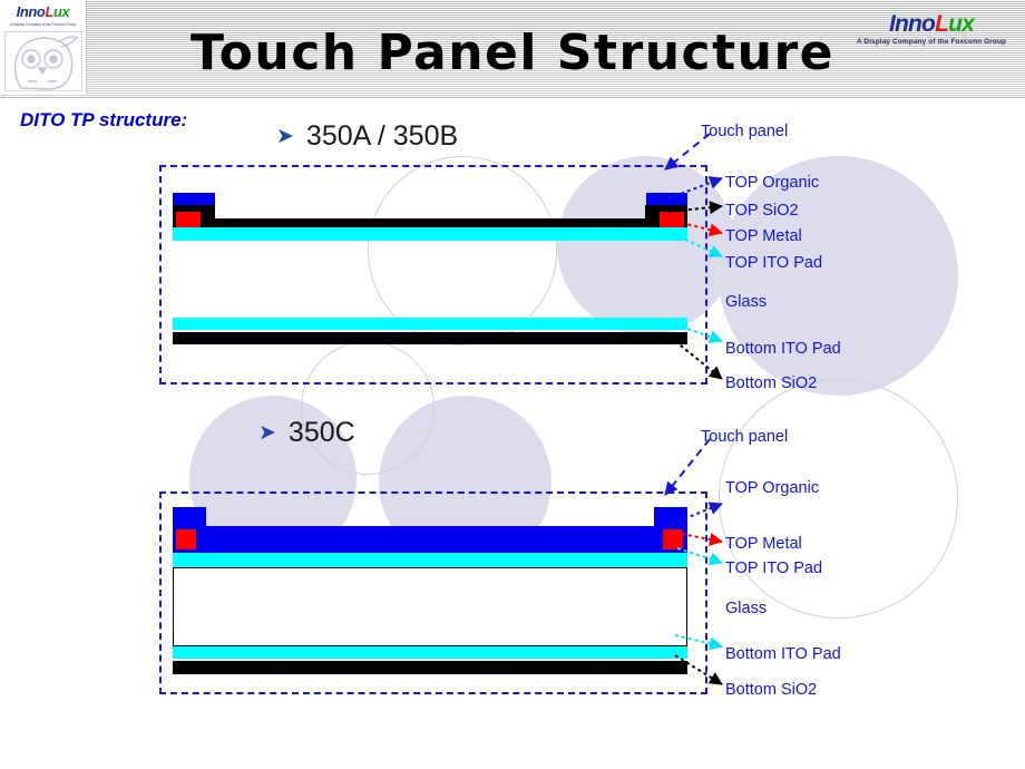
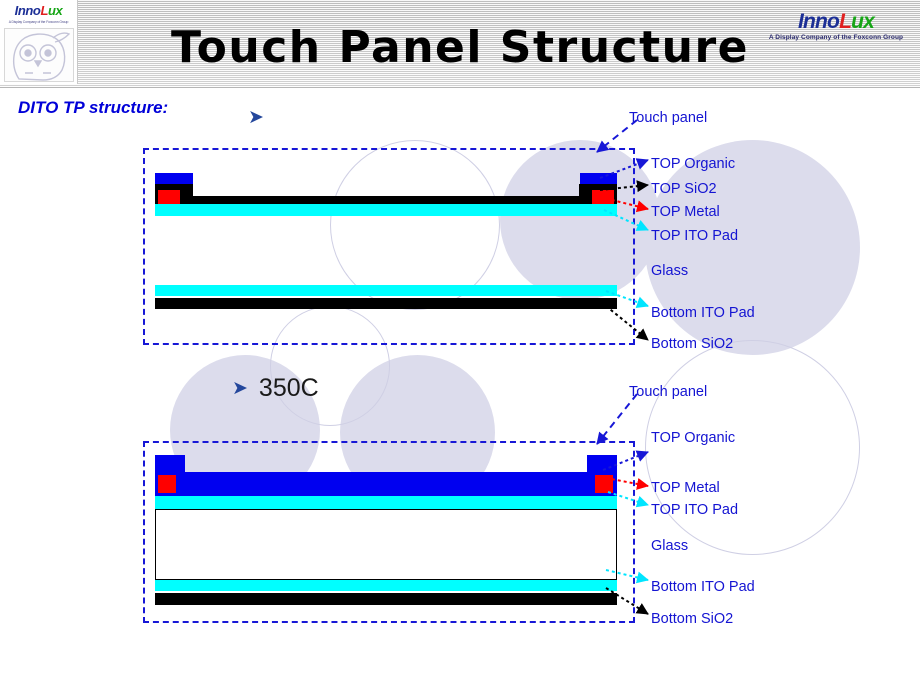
  Inno
  L
  ux
  InnoLux
  Touch Panel Structure
  DITO TP structure:
  ➤
- 350A / 350B
  ➤
  350C
  Touch panel
  TOP Organic
  TOP SiO2
  TOP Metal
  TOP ITO Pad
  Glass
  Bottom ITO Pad
  Bottom SiO2
  Touch panel
  TOP Organic
  TOP Metal
  TOP ITO Pad
  Glass
  Bottom ITO Pad
  Bottom SiO2
